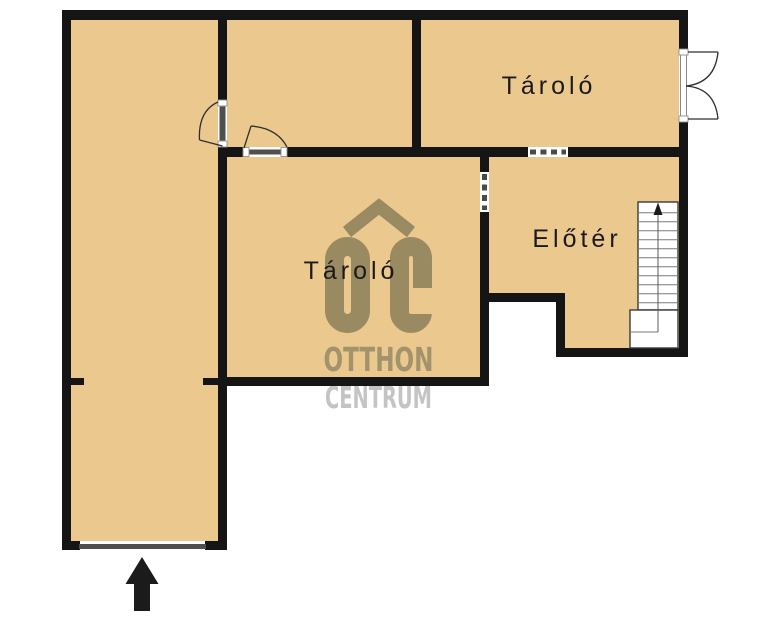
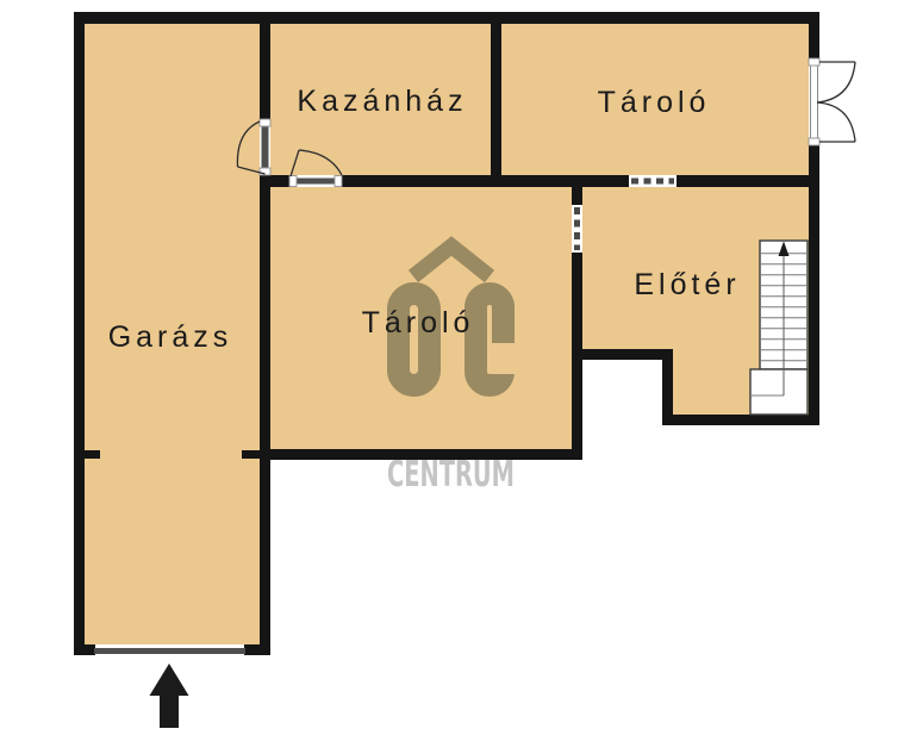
- OTTHON
  CENTRUM
+ Garázs
+ Kazánház
  Tároló
  Tároló
  Előtér
